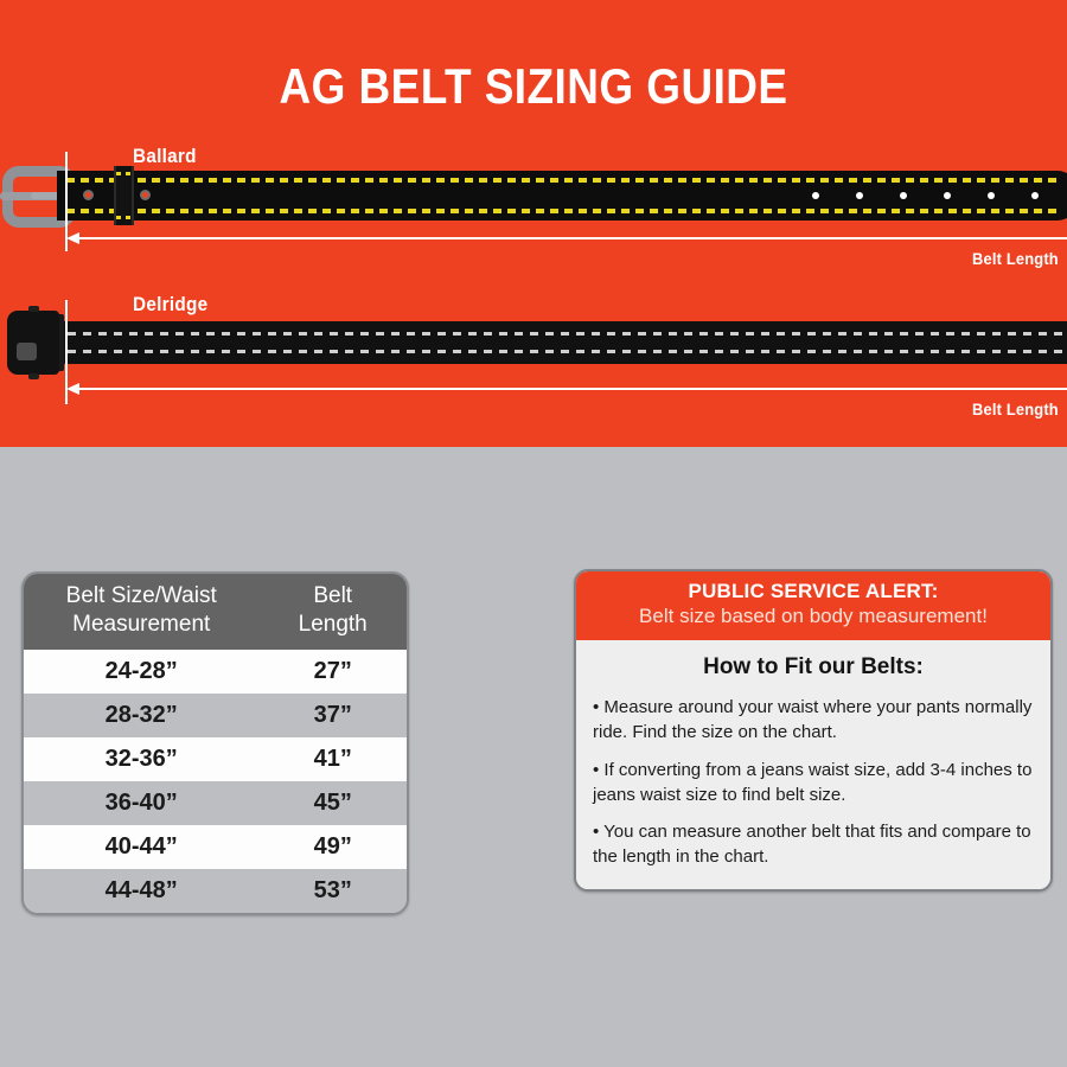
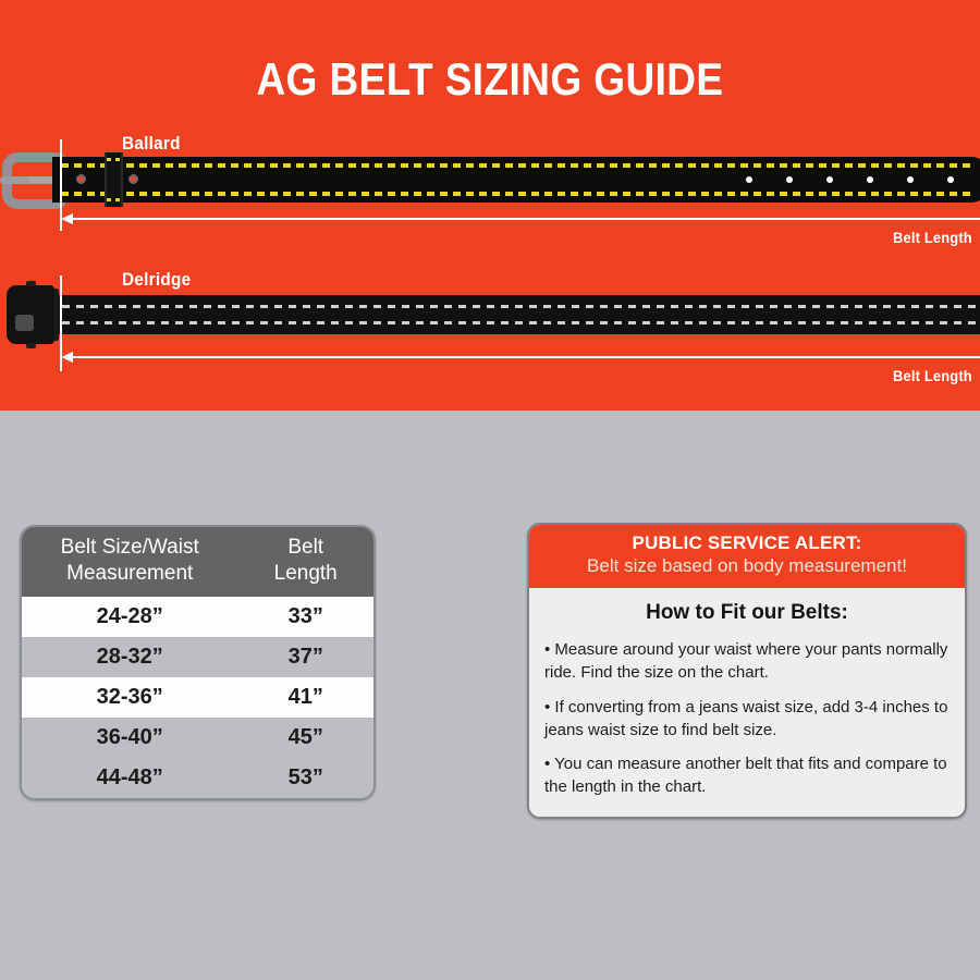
  AG BELT SIZING GUIDE
  Ballard
  Belt Length
  Delridge
  Belt Length
  Belt Size/Waist Measurement	Belt Length
- 24-28”	27”
+ 24-28”	33”
  28-32”	37”
  32-36”	41”
  36-40”	45”
- 40-44”	49”
  44-48”	53”
  PUBLIC SERVICE ALERT:
  Belt size based on body measurement!
  How to Fit our Belts:
  • Measure around your waist where your pants normally ride. Find the size on the chart.
  • If converting from a jeans waist size, add 3-4 inches to jeans waist size to find belt size.
  • You can measure another belt that fits and compare to the length in the chart.
